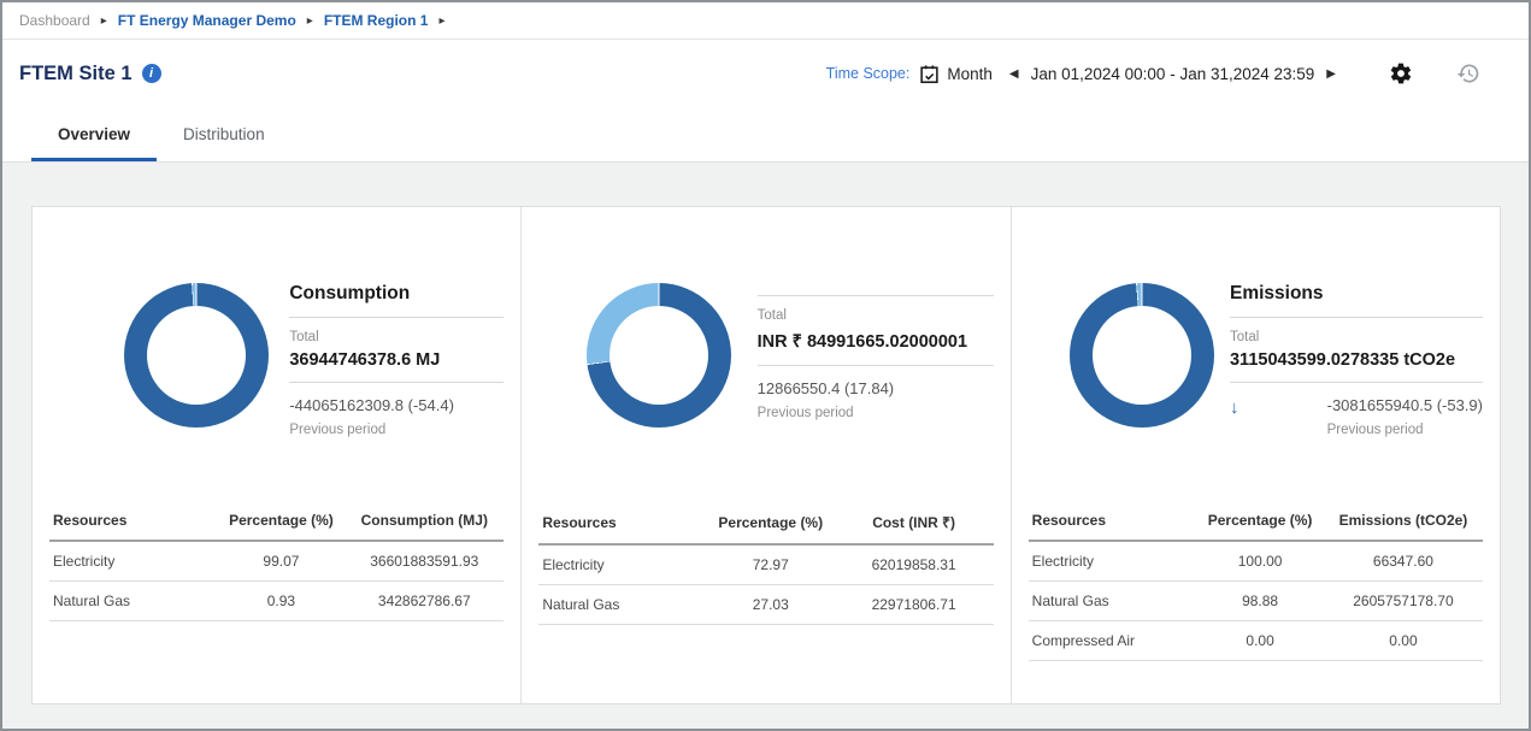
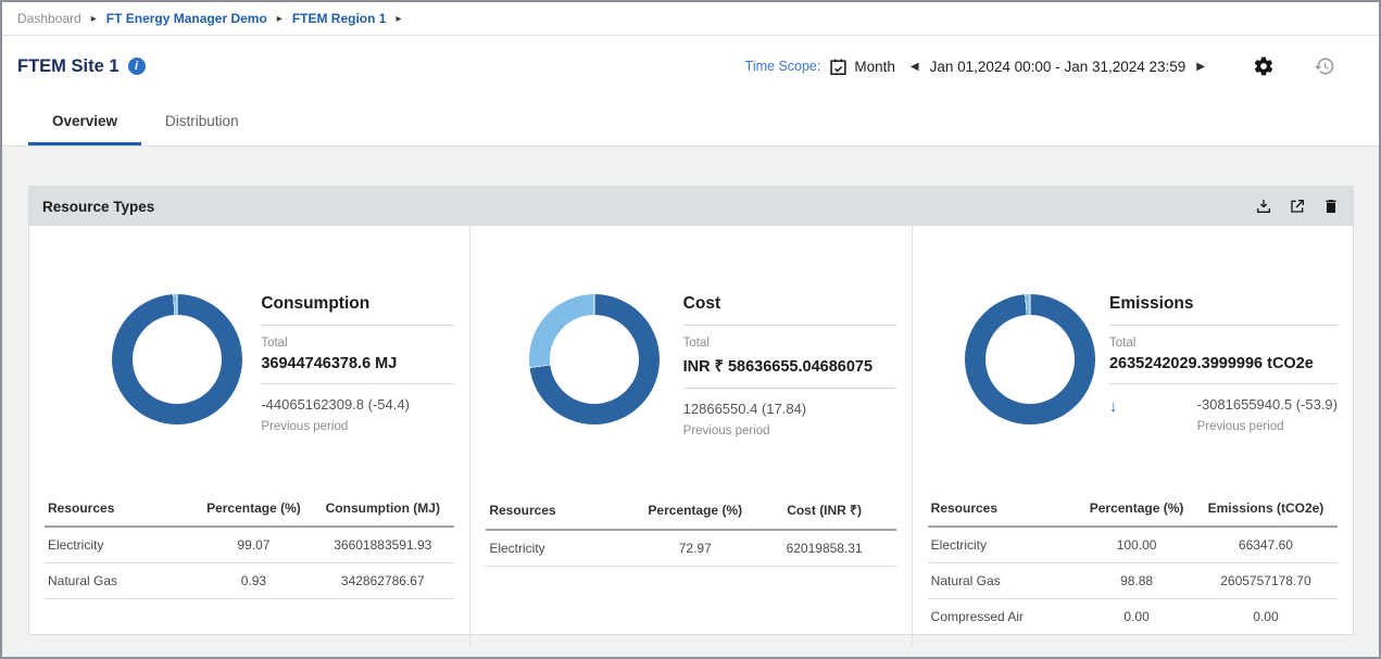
  Dashboard
  ▸
  FT Energy Manager Demo
  ▸
  FTEM Region 1
  ▸
  FTEM Site 1
  i
  Time Scope:
  Month
  ◀
  Jan 01,2024 00:00 - Jan 31,2024 23:59
  ▶
  Overview
  Distribution
+ Resource Types
  Consumption
  Total
  36944746378.6 MJ
  -44065162309.8 (-54.4)
  Previous period
  Resources	Percentage (%)	Consumption (MJ)
  Electricity	99.07	36601883591.93
  Natural Gas	0.93	342862786.67
+ Cost
  Total
- INR ₹ 84991665.02000001
+ INR ₹ 58636655.04686075
  12866550.4 (17.84)
  Previous period
  Resources	Percentage (%)	Cost (INR ₹)
  Electricity	72.97	62019858.31
- Natural Gas	27.03	22971806.71
  Emissions
  Total
- 3115043599.0278335 tCO2e
+ 2635242029.3999996 tCO2e
  ↓
  -3081655940.5 (-53.9)
  Previous period
  Resources	Percentage (%)	Emissions (tCO2e)
  Electricity	100.00	66347.60
  Natural Gas	98.88	2605757178.70
  Compressed Air	0.00	0.00
